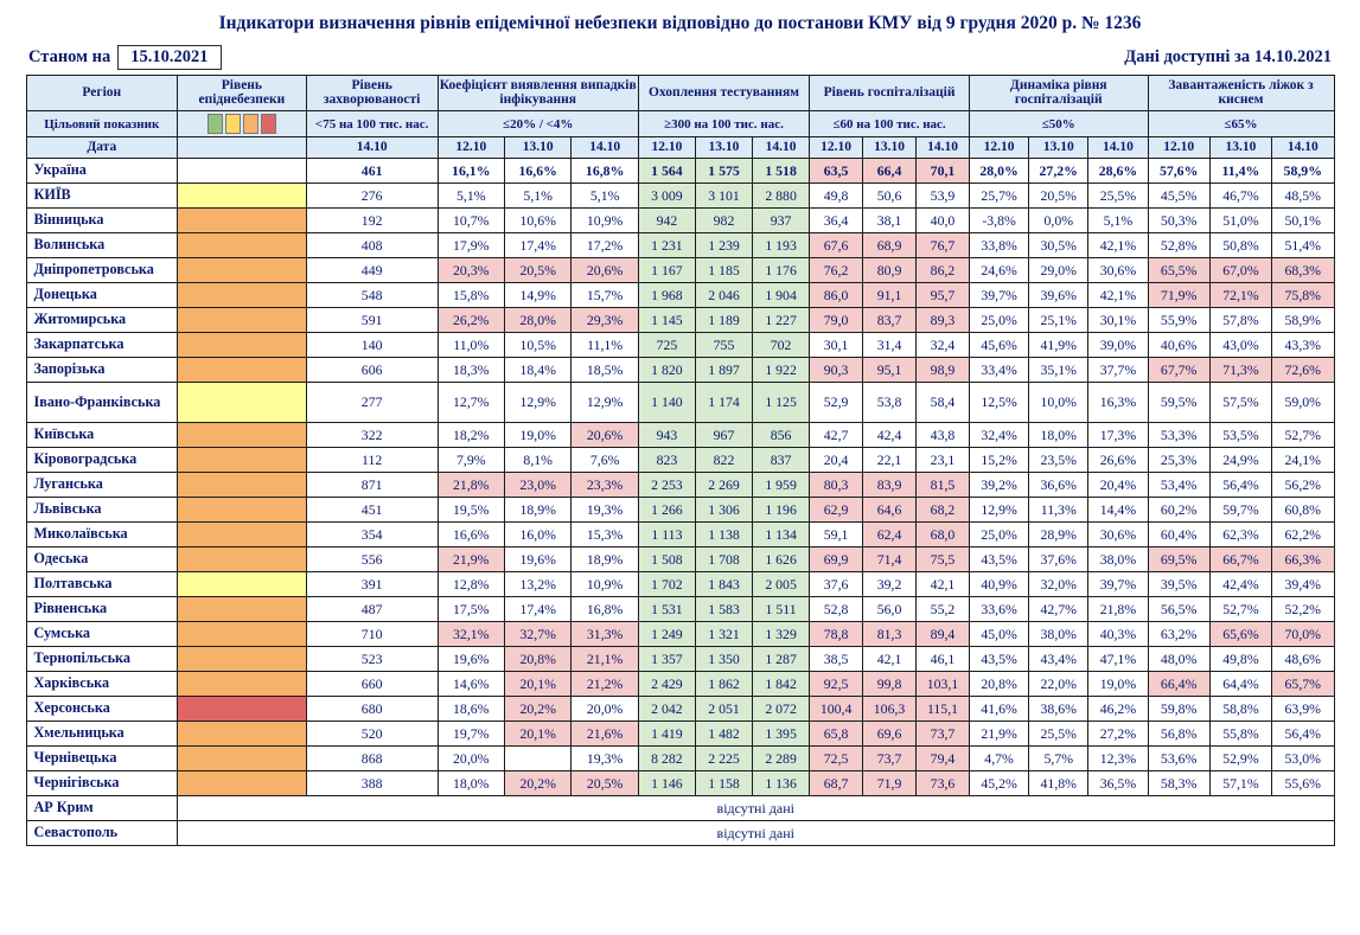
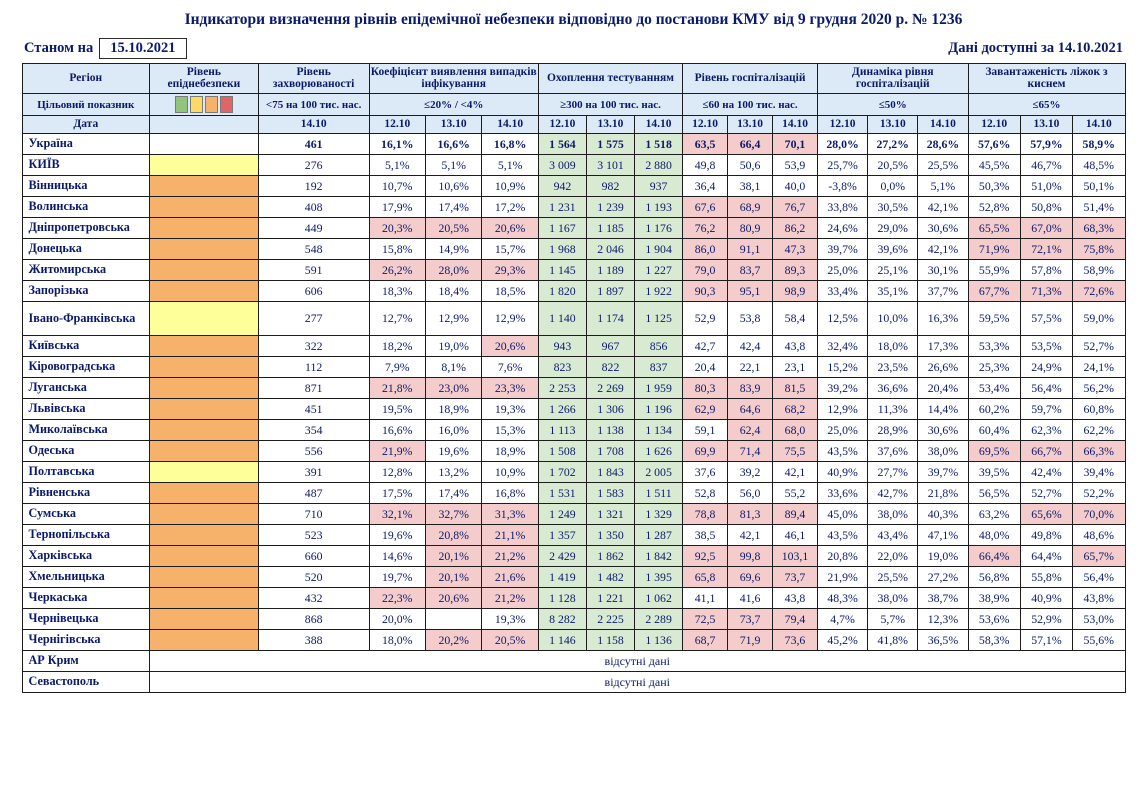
  Індикатори визначення рівнів епідемічної небезпеки відповідно до постанови КМУ від 9 грудня 2020 р. № 1236
  Станом на
  15.10.2021
  Дані доступні за 14.10.2021
  Регіон	Рівень епіднебезпеки	Рівень захворюваності	Коефіцієнт виявлення випадків інфікування	Охоплення тестуванням	Рівень госпіталізацій	Динаміка рівня госпіталізацій	Завантаженість ліжок з киснем
  Цільовий показник		<75 на 100 тис. нас.	≤20% / <4%	≥300 на 100 тис. нас.	≤60 на 100 тис. нас.	≤50%	≤65%
  Дата		14.10	12.10	13.10	14.10	12.10	13.10	14.10	12.10	13.10	14.10	12.10	13.10	14.10	12.10	13.10	14.10
- Україна		461	16,1%	16,6%	16,8%	1 564	1 575	1 518	63,5	66,4	70,1	28,0%	27,2%	28,6%	57,6%	11,4%	58,9%
+ Україна		461	16,1%	16,6%	16,8%	1 564	1 575	1 518	63,5	66,4	70,1	28,0%	27,2%	28,6%	57,6%	57,9%	58,9%
  КИЇВ		276	5,1%	5,1%	5,1%	3 009	3 101	2 880	49,8	50,6	53,9	25,7%	20,5%	25,5%	45,5%	46,7%	48,5%
  Вінницька		192	10,7%	10,6%	10,9%	942	982	937	36,4	38,1	40,0	-3,8%	0,0%	5,1%	50,3%	51,0%	50,1%
  Волинська		408	17,9%	17,4%	17,2%	1 231	1 239	1 193	67,6	68,9	76,7	33,8%	30,5%	42,1%	52,8%	50,8%	51,4%
  Дніпропетровська		449	20,3%	20,5%	20,6%	1 167	1 185	1 176	76,2	80,9	86,2	24,6%	29,0%	30,6%	65,5%	67,0%	68,3%
- Донецька		548	15,8%	14,9%	15,7%	1 968	2 046	1 904	86,0	91,1	95,7	39,7%	39,6%	42,1%	71,9%	72,1%	75,8%
+ Донецька		548	15,8%	14,9%	15,7%	1 968	2 046	1 904	86,0	91,1	47,3	39,7%	39,6%	42,1%	71,9%	72,1%	75,8%
  Житомирська		591	26,2%	28,0%	29,3%	1 145	1 189	1 227	79,0	83,7	89,3	25,0%	25,1%	30,1%	55,9%	57,8%	58,9%
- Закарпатська		140	11,0%	10,5%	11,1%	725	755	702	30,1	31,4	32,4	45,6%	41,9%	39,0%	40,6%	43,0%	43,3%
  Запорізька		606	18,3%	18,4%	18,5%	1 820	1 897	1 922	90,3	95,1	98,9	33,4%	35,1%	37,7%	67,7%	71,3%	72,6%
  Івано-Франківська		277	12,7%	12,9%	12,9%	1 140	1 174	1 125	52,9	53,8	58,4	12,5%	10,0%	16,3%	59,5%	57,5%	59,0%
  Київська		322	18,2%	19,0%	20,6%	943	967	856	42,7	42,4	43,8	32,4%	18,0%	17,3%	53,3%	53,5%	52,7%
  Кіровоградська		112	7,9%	8,1%	7,6%	823	822	837	20,4	22,1	23,1	15,2%	23,5%	26,6%	25,3%	24,9%	24,1%
  Луганська		871	21,8%	23,0%	23,3%	2 253	2 269	1 959	80,3	83,9	81,5	39,2%	36,6%	20,4%	53,4%	56,4%	56,2%
  Львівська		451	19,5%	18,9%	19,3%	1 266	1 306	1 196	62,9	64,6	68,2	12,9%	11,3%	14,4%	60,2%	59,7%	60,8%
  Миколаївська		354	16,6%	16,0%	15,3%	1 113	1 138	1 134	59,1	62,4	68,0	25,0%	28,9%	30,6%	60,4%	62,3%	62,2%
  Одеська		556	21,9%	19,6%	18,9%	1 508	1 708	1 626	69,9	71,4	75,5	43,5%	37,6%	38,0%	69,5%	66,7%	66,3%
- Полтавська		391	12,8%	13,2%	10,9%	1 702	1 843	2 005	37,6	39,2	42,1	40,9%	32,0%	39,7%	39,5%	42,4%	39,4%
+ Полтавська		391	12,8%	13,2%	10,9%	1 702	1 843	2 005	37,6	39,2	42,1	40,9%	27,7%	39,7%	39,5%	42,4%	39,4%
  Рівненська		487	17,5%	17,4%	16,8%	1 531	1 583	1 511	52,8	56,0	55,2	33,6%	42,7%	21,8%	56,5%	52,7%	52,2%
  Сумська		710	32,1%	32,7%	31,3%	1 249	1 321	1 329	78,8	81,3	89,4	45,0%	38,0%	40,3%	63,2%	65,6%	70,0%
  Тернопільська		523	19,6%	20,8%	21,1%	1 357	1 350	1 287	38,5	42,1	46,1	43,5%	43,4%	47,1%	48,0%	49,8%	48,6%
  Харківська		660	14,6%	20,1%	21,2%	2 429	1 862	1 842	92,5	99,8	103,1	20,8%	22,0%	19,0%	66,4%	64,4%	65,7%
- Херсонська		680	18,6%	20,2%	20,0%	2 042	2 051	2 072	100,4	106,3	115,1	41,6%	38,6%	46,2%	59,8%	58,8%	63,9%
  Хмельницька		520	19,7%	20,1%	21,6%	1 419	1 482	1 395	65,8	69,6	73,7	21,9%	25,5%	27,2%	56,8%	55,8%	56,4%
+ Черкаська		432	22,3%	20,6%	21,2%	1 128	1 221	1 062	41,1	41,6	43,8	48,3%	38,0%	38,7%	38,9%	40,9%	43,8%
  Чернівецька		868	20,0%		19,3%	8 282	2 225	2 289	72,5	73,7	79,4	4,7%	5,7%	12,3%	53,6%	52,9%	53,0%
  Чернігівська		388	18,0%	20,2%	20,5%	1 146	1 158	1 136	68,7	71,9	73,6	45,2%	41,8%	36,5%	58,3%	57,1%	55,6%
  АР Крим	відсутні дані
  Севастополь	відсутні дані
